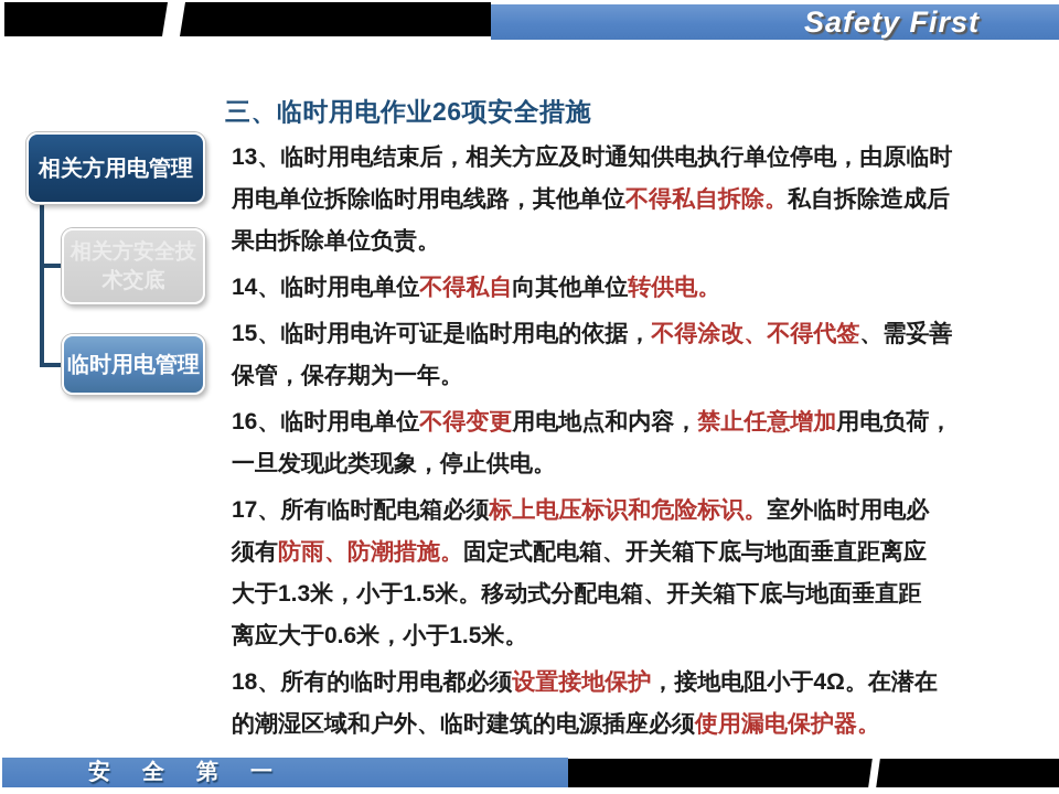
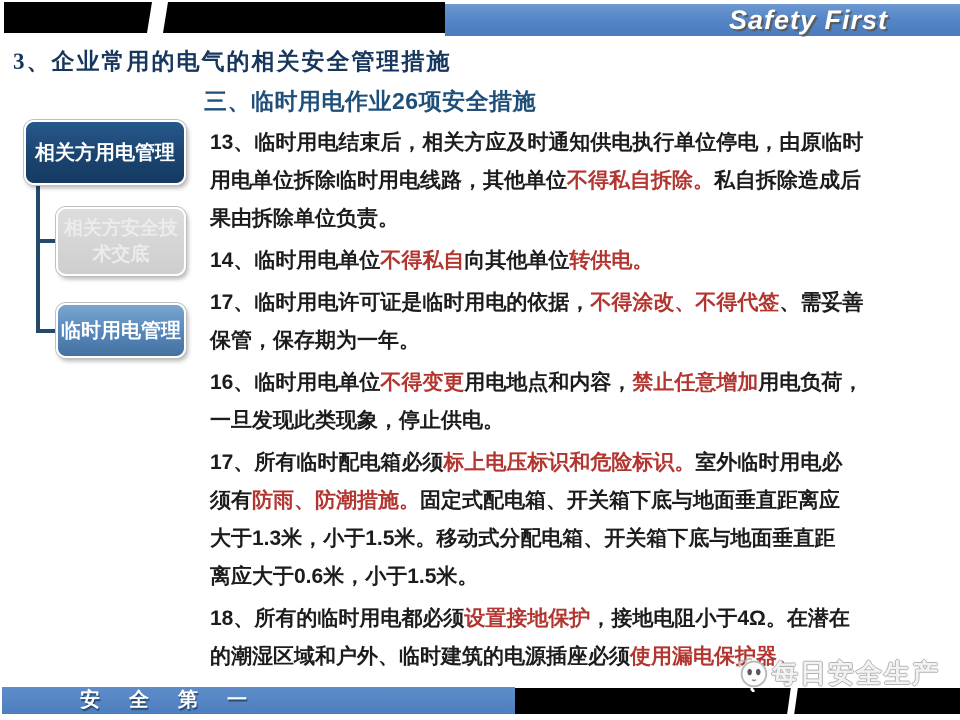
  Safety First
+ 3、企业常用的电气的相关安全管理措施
  三、临时用电作业26项安全措施
  相关方用电管理
  临时用电管理
  13、临时用电结束后，相关方应及时通知供电执行单位停电，由原临时
  用电单位拆除临时用电线路，其他单位不得私自拆除。私自拆除造成后
  果由拆除单位负责。
  14、临时用电单位不得私自向其他单位转供电。
- 15、临时用电许可证是临时用电的依据，不得涂改、不得代签、需妥善
+ 17、临时用电许可证是临时用电的依据，不得涂改、不得代签、需妥善
  保管，保存期为一年。
  16、临时用电单位不得变更用电地点和内容，禁止任意增加用电负荷，
  一旦发现此类现象，停止供电。
  17、所有临时配电箱必须标上电压标识和危险标识。室外临时用电必
  须有防雨、防潮措施。固定式配电箱、开关箱下底与地面垂直距离应
  大于1.3米，小于1.5米。移动式分配电箱、开关箱下底与地面垂直距
  离应大于0.6米，小于1.5米。
  18、所有的临时用电都必须设置接地保护，接地电阻小于4Ω。在潜在
  的潮湿区域和户外、临时建筑的电源插座必须使用漏电保护器。
  安 全 第 一
+ 每日安全生产
